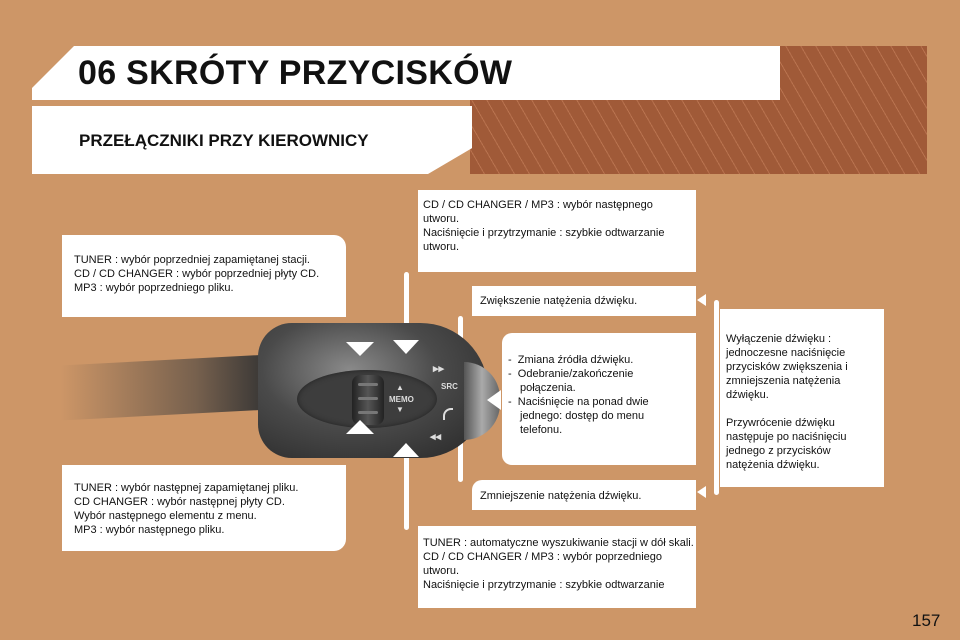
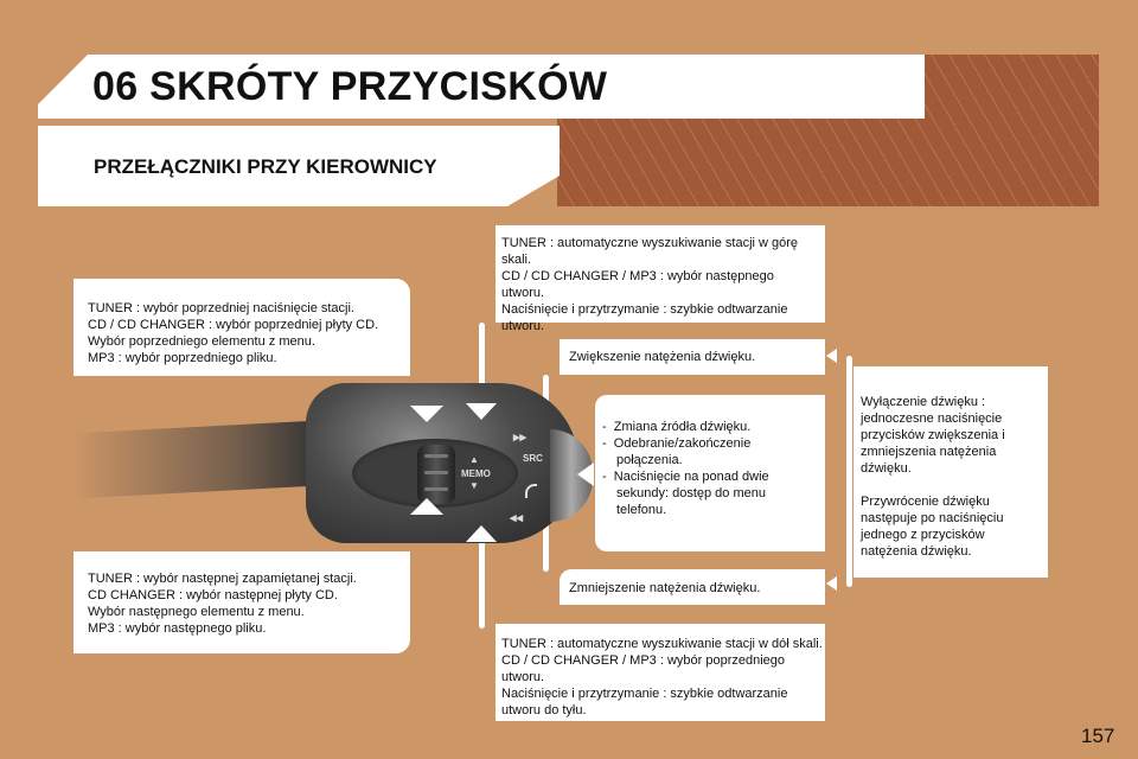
  06 SKRÓTY PRZYCISKÓW
  PRZEŁĄCZNIKI PRZY KIEROWNICY
- TUNER : wybór poprzedniej zapamiętanej stacji.
+ TUNER : wybór poprzedniej naciśnięcie stacji.
  CD / CD CHANGER : wybór poprzedniej płyty CD.
+ Wybór poprzedniego elementu z menu.
  MP3 : wybór poprzedniego pliku.
- TUNER : wybór następnej zapamiętanej pliku.
+ TUNER : wybór następnej zapamiętanej stacji.
  CD CHANGER : wybór następnej płyty CD.
  Wybór następnego elementu z menu.
  MP3 : wybór następnego pliku.
+ TUNER : automatyczne wyszukiwanie stacji w górę skali.
  CD / CD CHANGER / MP3 : wybór następnego
  utworu.
  Naciśnięcie i przytrzymanie : szybkie odtwarzanie
  utworu.
  Zwiększenie natężenia dźwięku.
  - Zmiana źródła dźwięku.
  - Odebranie/zakończenie połączenia.
- - Naciśnięcie na ponad dwie jednego: dostęp do menu telefonu.
+ - Naciśnięcie na ponad dwie sekundy: dostęp do menu telefonu.
  Zmniejszenie natężenia dźwięku.
  TUNER : automatyczne wyszukiwanie stacji w dół skali.
  CD / CD CHANGER / MP3 : wybór poprzedniego
  utworu.
  Naciśnięcie i przytrzymanie : szybkie odtwarzanie
+ utworu do tyłu.
  Wyłączenie dźwięku : jednoczesne naciśnięcie przycisków zwiększenia i zmniejszenia natężenia dźwięku.
  Przywrócenie dźwięku następuje po naciśnięciu jednego z przycisków natężenia dźwięku.
  ▲
  MEMO
  ▼
  SRC
  ▸▸
  ◂◂
  157
